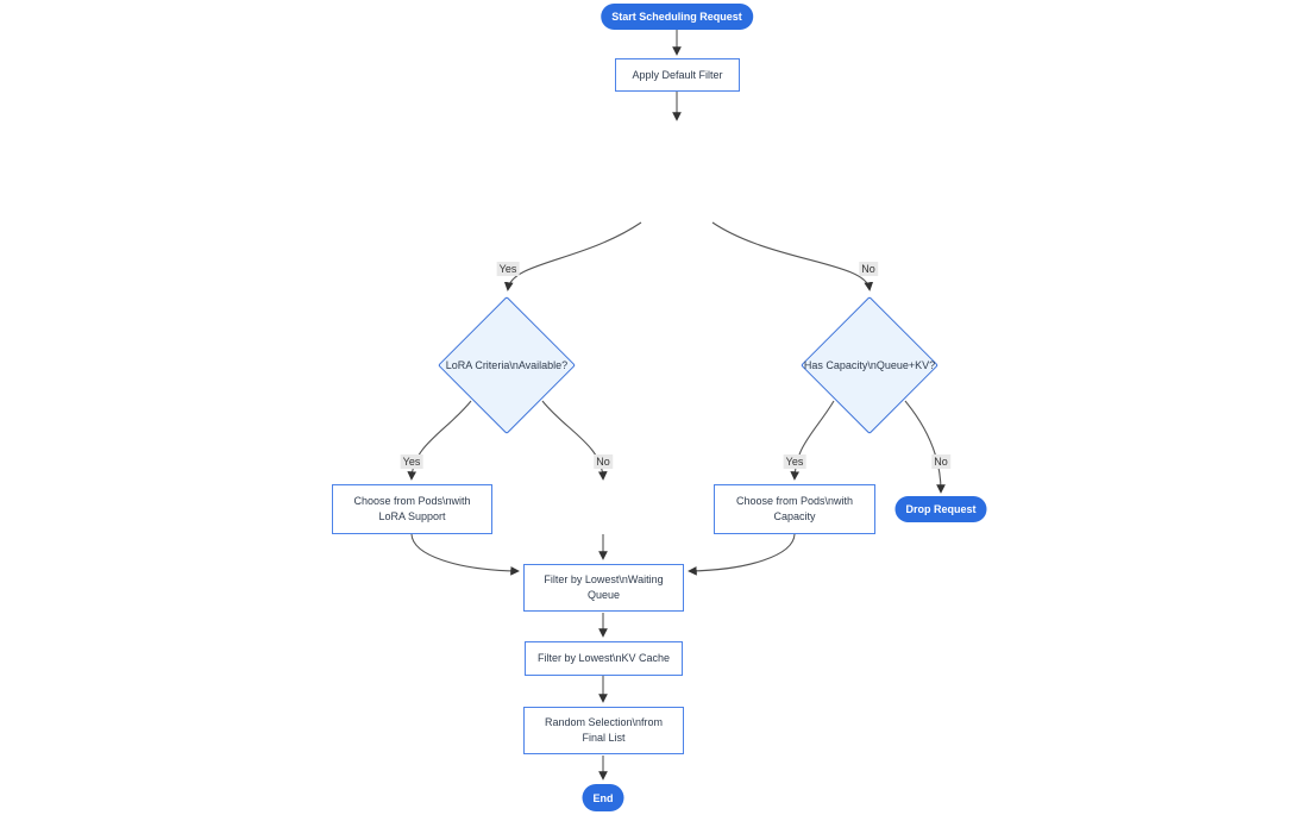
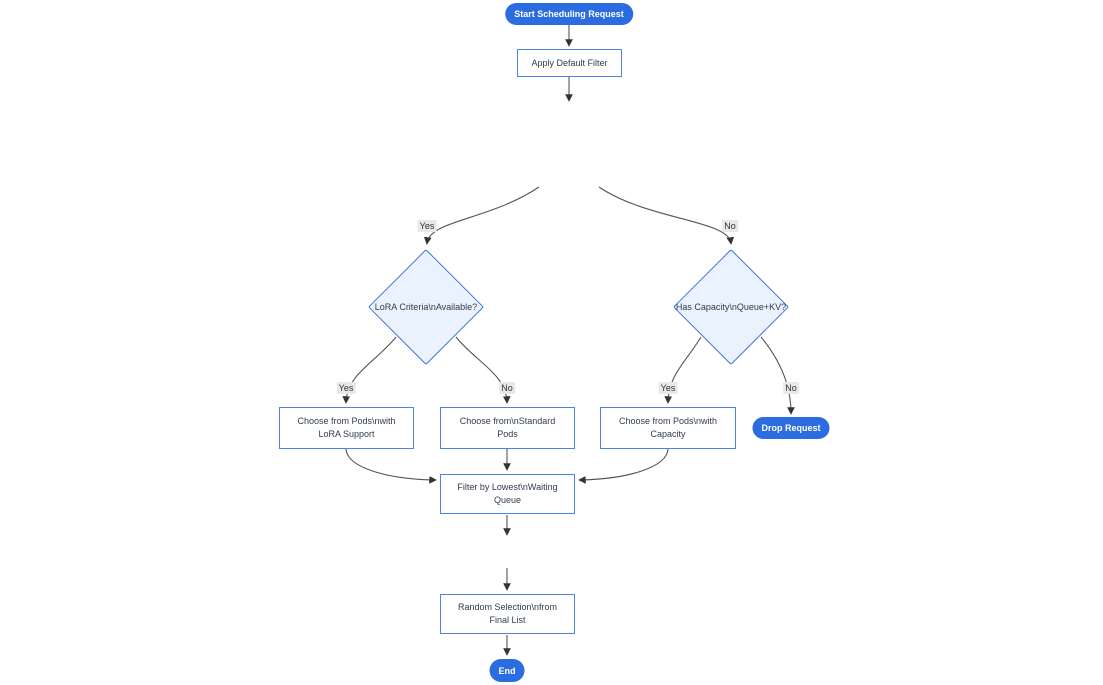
  Start Scheduling Request
  Apply Default Filter
  LoRA Criteria\nAvailable?
  Has Capacity\nQueue+KV?
  Choose from Pods\nwith
  LoRA Support
+ Choose from\nStandard
+ Pods
  Choose from Pods\nwith
  Capacity
  Drop Request
  Filter by Lowest\nWaiting
  Queue
- Filter by Lowest\nKV Cache
  Random Selection\nfrom
  Final List
  End
  Yes
  No
  Yes
  No
  Yes
  No
